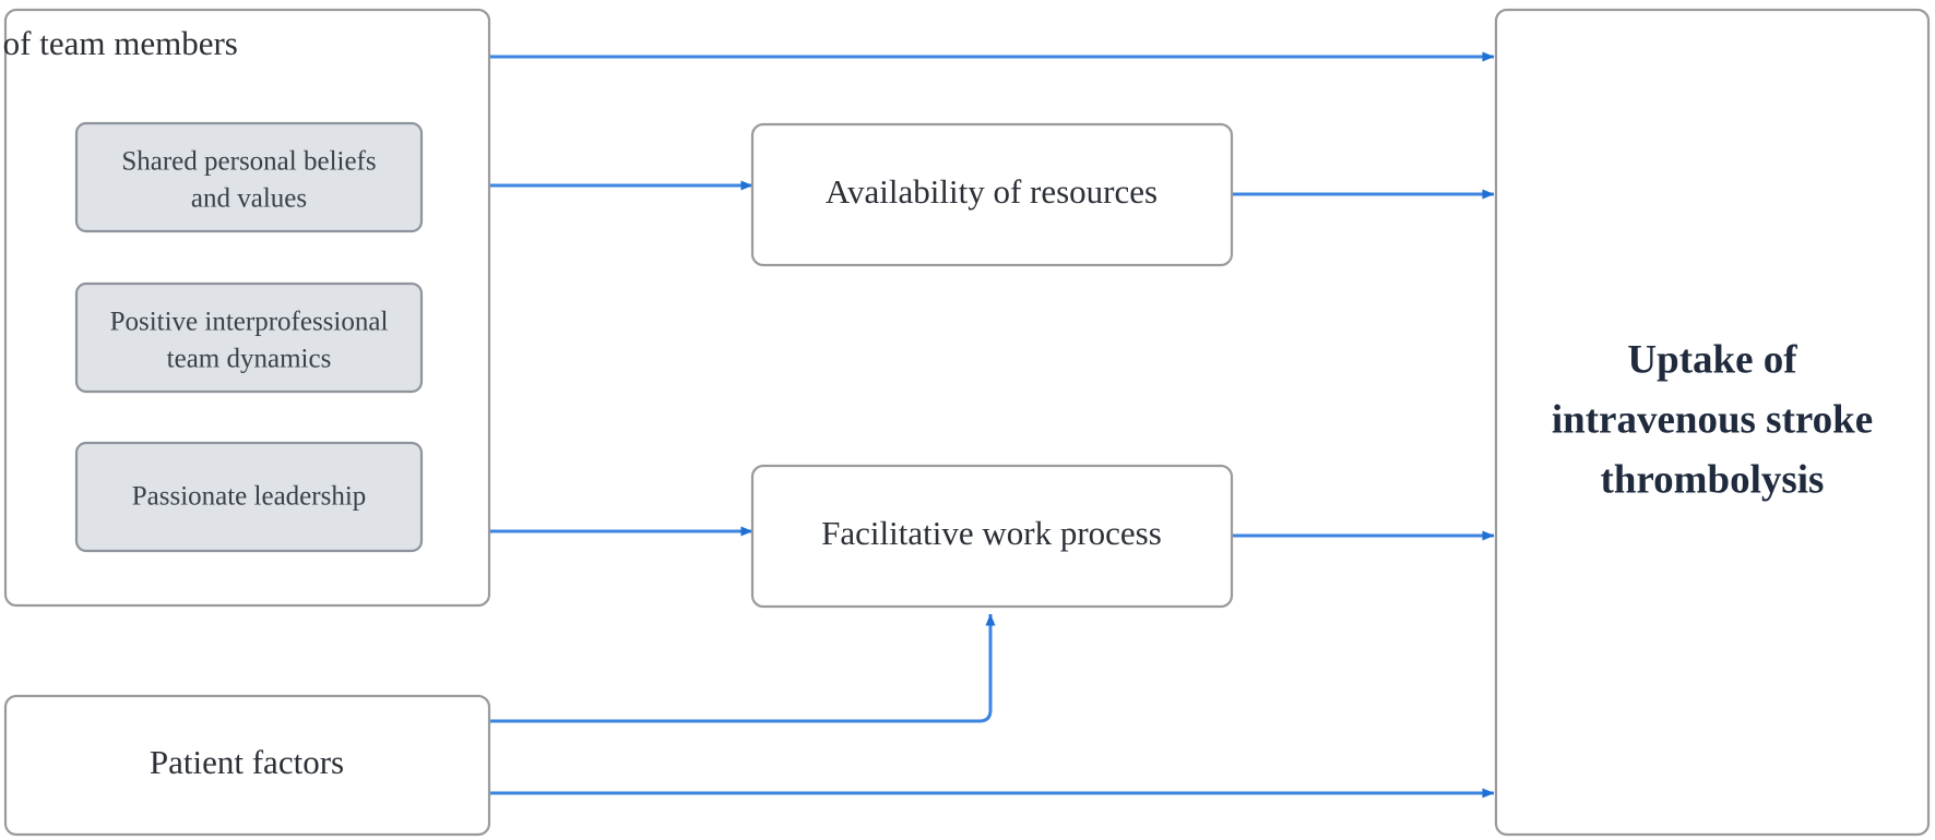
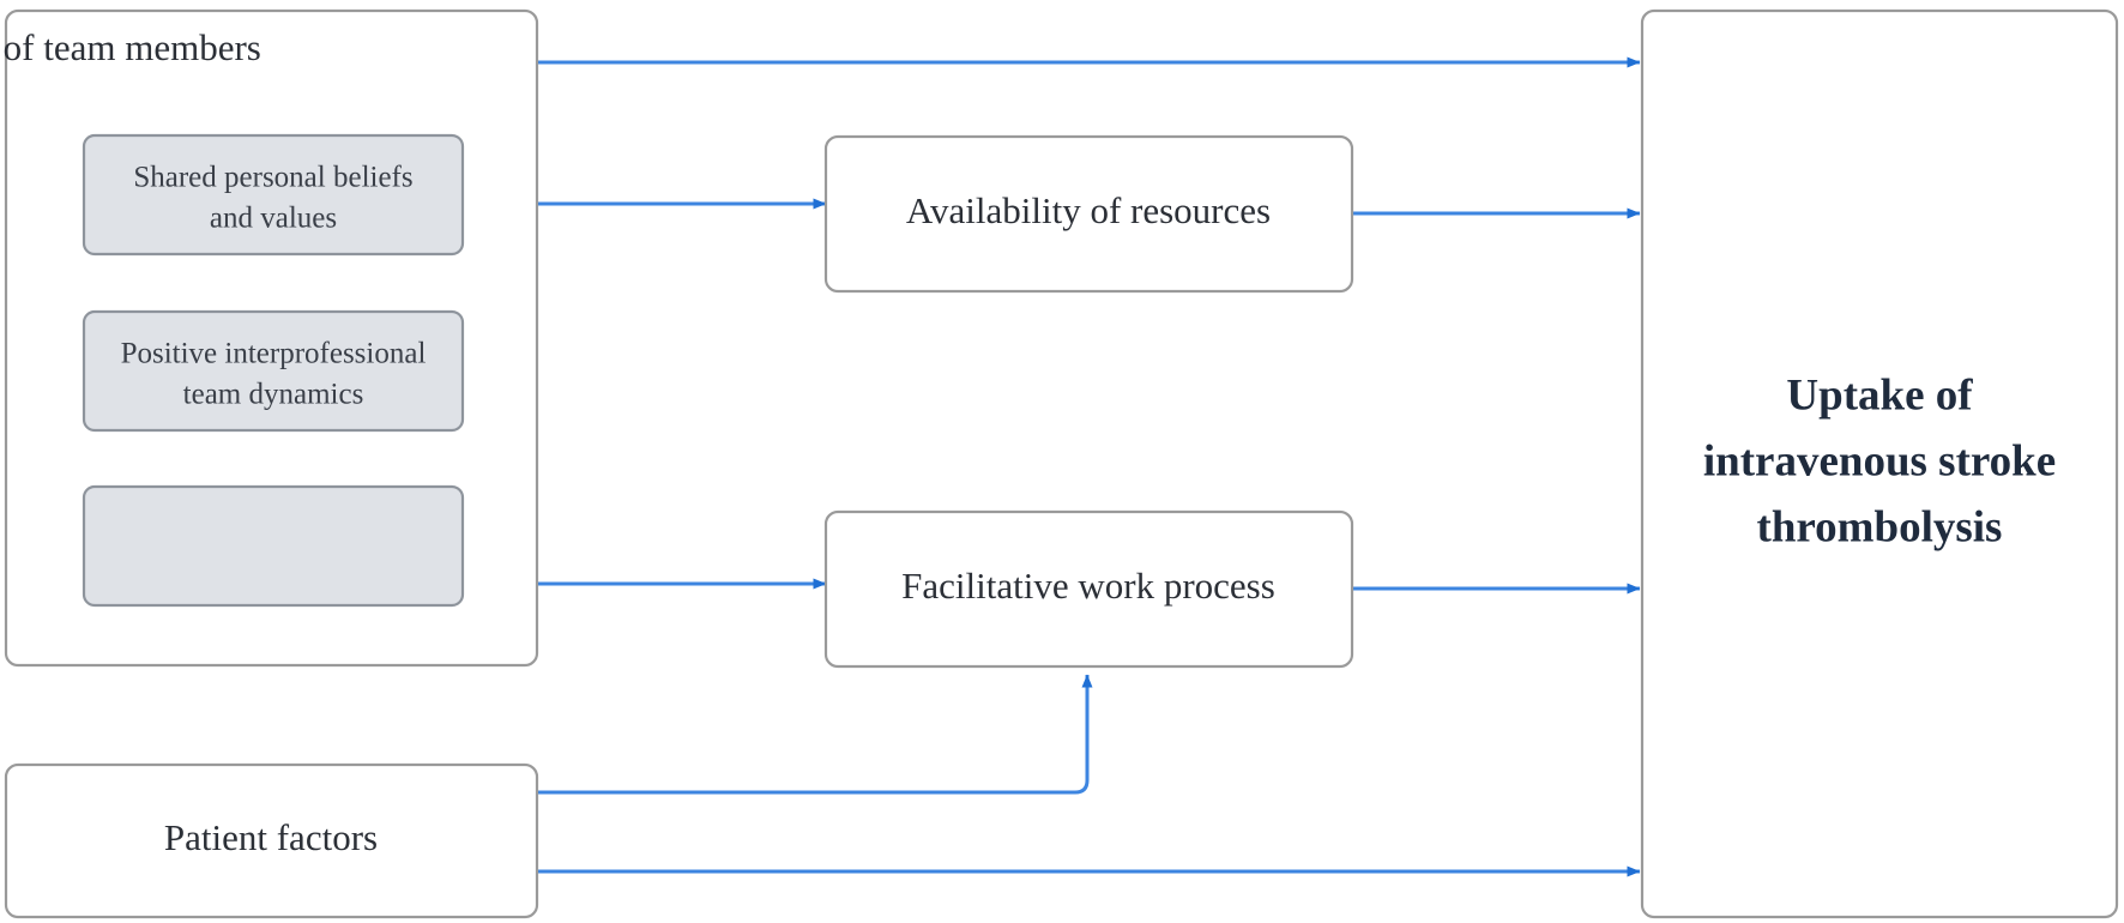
  Shared personal beliefs
  and values
  Positive interprofessional
  team dynamics
- Passionate leadership
  Availability of resources
  Facilitative work process
  Patient factors
  Uptake of
  intravenous stroke
  thrombolysis
